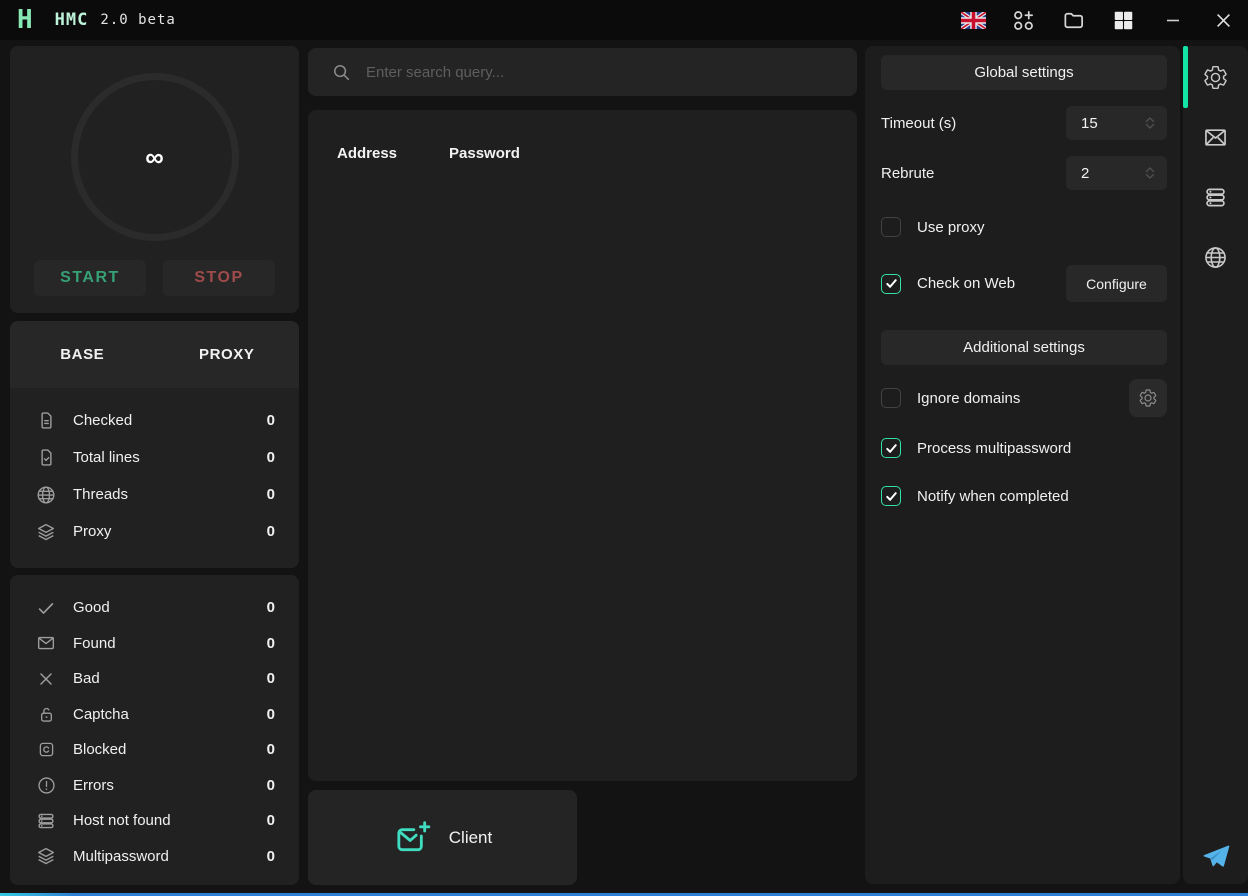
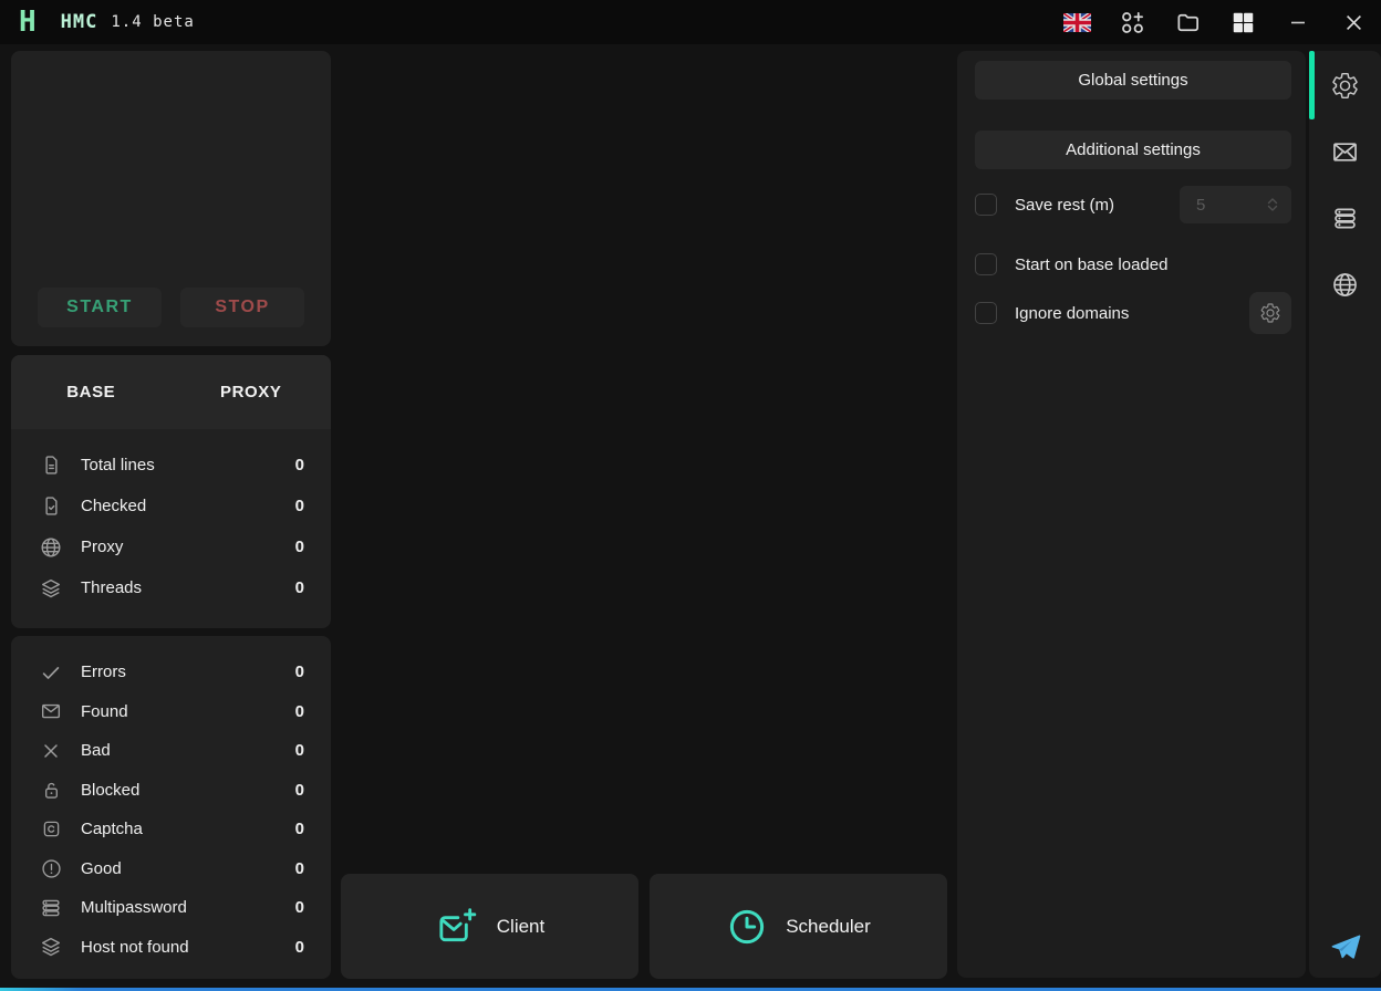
  H
  HMC
- 2.0 beta
+ 1.4 beta
- ∞
  START
  STOP
  BASE
  PROXY
- Checked
+ Total lines
  0
- Total lines
+ Checked
  0
- Threads
+ Proxy
  0
- Proxy
+ Threads
  0
- Good
+ Errors
  0
  Found
  0
  Bad
  0
- Captcha
+ Blocked
  0
- Blocked
+ Captcha
  0
- Errors
+ Good
  0
- Host not found
+ Multipassword
  0
- Multipassword
+ Host not found
  0
- Enter search query...
- Address
- Password
  Client
+ Scheduler
  Global settings
- Timeout (s)
- 15
- Rebrute
- 2
- Use proxy
- Check on Web
- Configure
  Additional settings
+ Save rest (m)
+ 5
+ Start on base loaded
  Ignore domains
- Process multipassword
- Notify when completed
